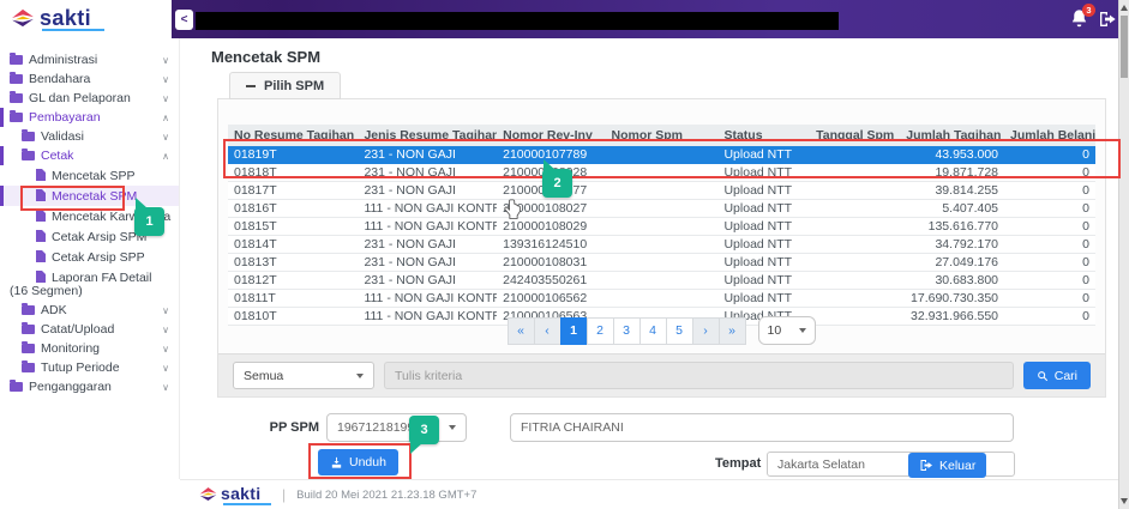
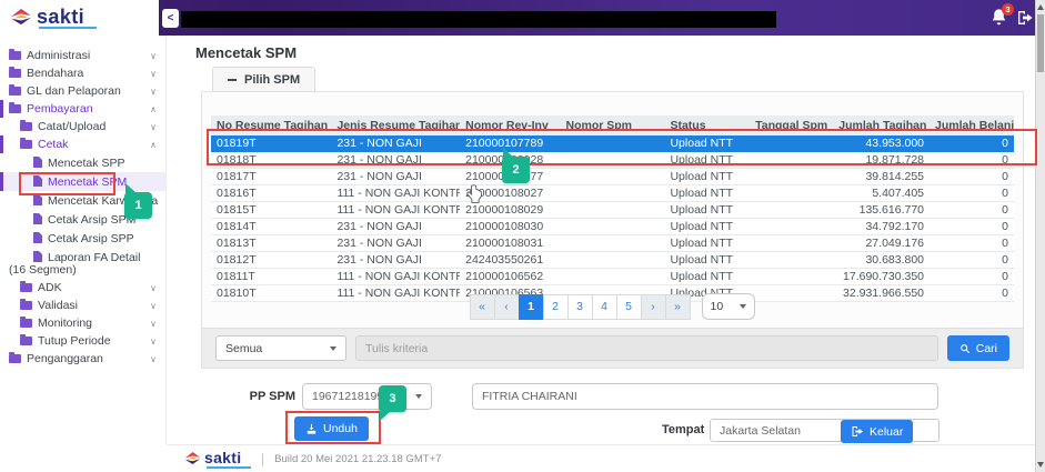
  sakti
  <
  3
  Administrasi
  ∨
  Bendahara
  ∨
  GL dan Pelaporan
  ∨
  Pembayaran
  ∧
- Validasi
+ Catat/Upload
  ∨
  Cetak
  ∧
  Mencetak SPP
  Mencetak SPM
  Mencetak Kara
  Cetak Arsip SPM
  Cetak Arsip SPP
  Laporan FA Detail (16 Segmen)
  ADK
  ∨
- Catat/Upload
+ Validasi
  ∨
  Monitoring
  ∨
  Tutup Periode
  ∨
  Penganggaran
  ∨
  Mencetak SPM
  Pilih SPM
  	No Resume Tagihan	Jenis Resume Tagihan	Nomor Rev-Inv	Nomor Spm	Status	Tanggal Spm	Jumlah Tagihan	Jumlah Belanj
  01819T	231 - NON GAJI	210000107789		Upload NTT		43.953.000	0
  01818T	231 - NON GAJI	2100028		Upload NTT		19.871.728	0
  01817T	231 - NON GAJI	2100077		Upload NTT		39.814.255	0
  01816T	111 - NON GAJI KONT	000108027		Upload NTT		5.407.405	0
  01815T	111 - NON GAJI KONT	210000108029		Upload NTT		135.616.770	0
- 01814T	231 - NON GAJI	139316124510		Upload NTT		34.792.170	0
+ 01814T	231 - NON GAJI	210000108030		Upload NTT		34.792.170	0
  01813T	231 - NON GAJI	210000108031		Upload NTT		27.049.176	0
  01812T	231 - NON GAJI	242403550261		Upload NTT		30.683.800	0
  01811T	111 - NON GAJI KONT	210000106562		Upload NTT		17.690.730.350	0
  «
  ‹
  1
  2
  3
  4
  5
  ›
  »
  10
  Semua
  Tulis kriteria
  Cari
  PP SPM
  1967121819
  FITRIA CHAIRANI
  Unduh
  Tempat
  Jakarta Selatan
  Keluar
  sakti
  |
  Build 20 Mei 2021 21.23.18 GMT+7
  1
  2
  3
